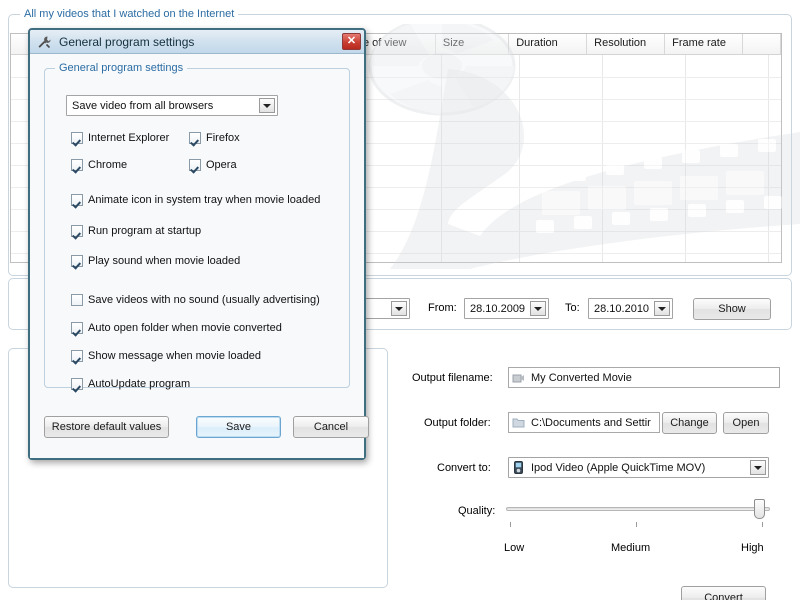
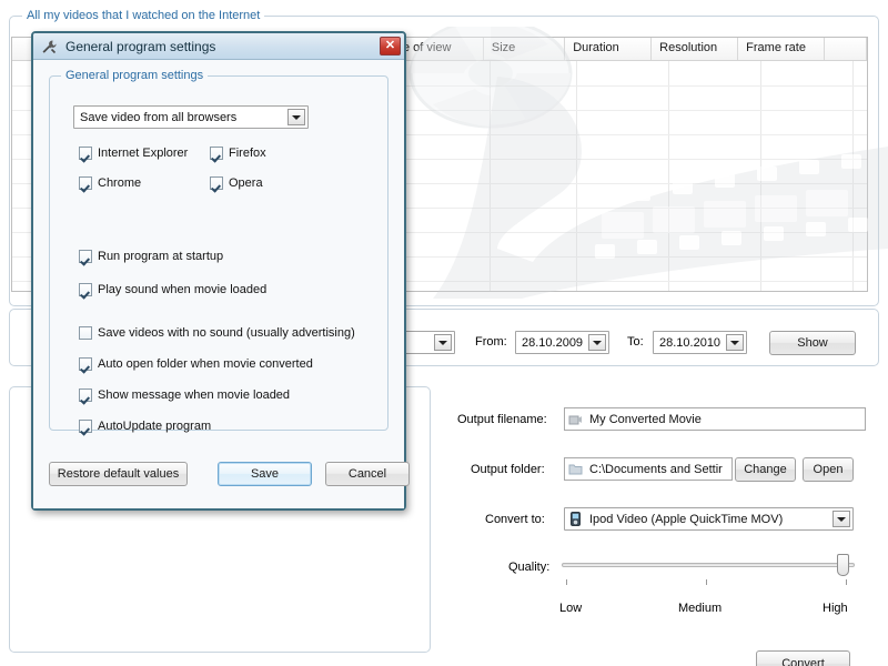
  All my videos that I watched on the Internet
  e of view
  Size
  Duration
  Resolution
  Frame rate
  From:
  28.10.2009
  To:
  28.10.2010
  Show
  Output filename:
  My Converted Movie
  Output folder:
  C:\Documents and Settir
  Change
  Open
  Convert to:
  Ipod Video (Apple QuickTime MOV)
  Quality:
  Low
  Medium
  High
  Convert
  General program settings
  ✕
  General program settings
  Save video from all browsers
  Internet Explorer
  Firefox
  Chrome
  Opera
- Animate icon in system tray when movie loaded
  Run program at startup
  Play sound when movie loaded
  Save videos with no sound (usually advertising)
  Auto open folder when movie converted
  Show message when movie loaded
  AutoUpdate program
  Restore default values
  Save
  Cancel
